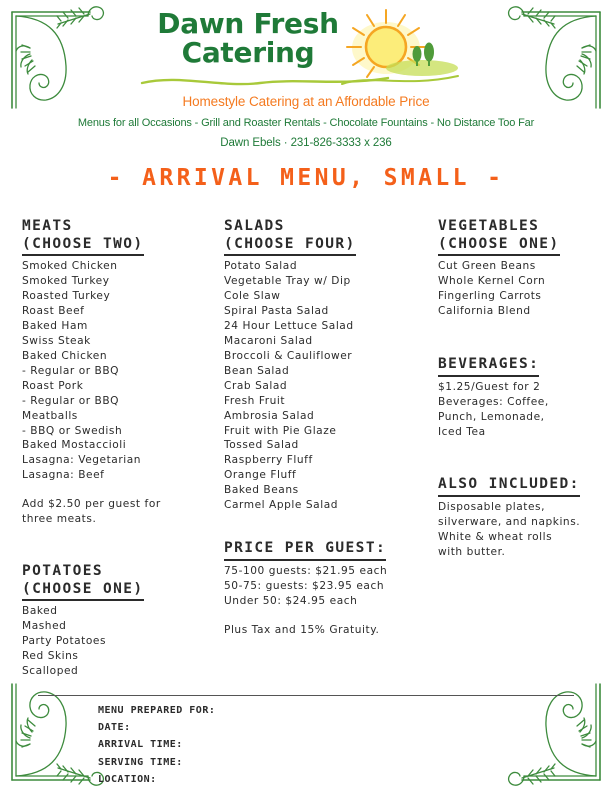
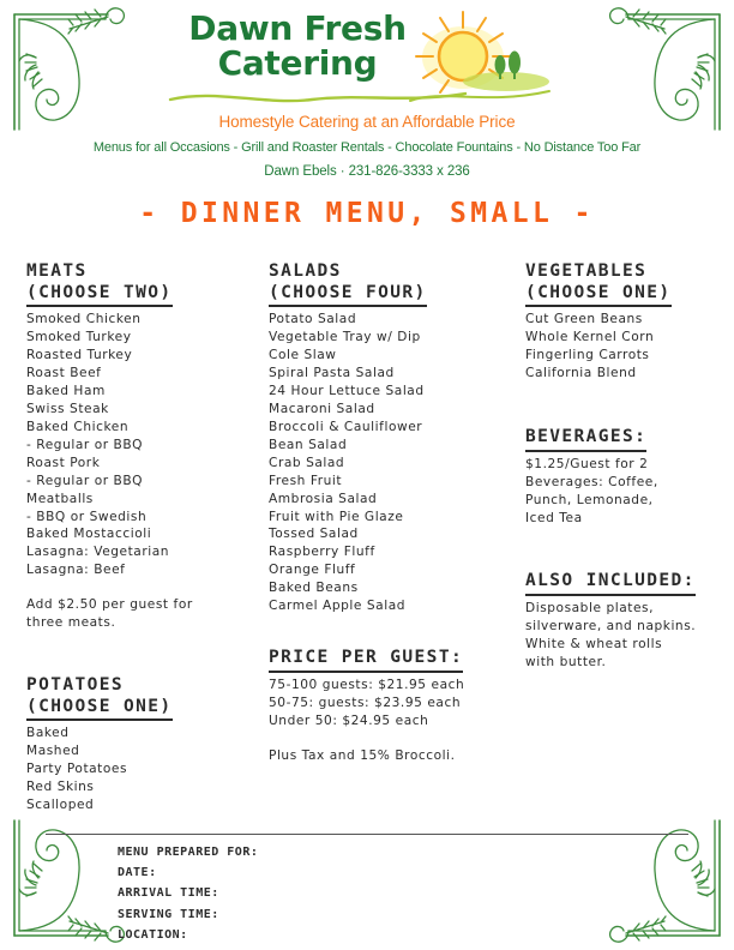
  Dawn Fresh
  Catering
  Homestyle Catering at an Affordable Price
  Menus for all Occasions - Grill and Roaster Rentals - Chocolate Fountains - No Distance Too Far
  Dawn Ebels · 231-826-3333 x 236
- - ARRIVAL MENU, SMALL -
+ - DINNER MENU, SMALL -
  MEATS
  (CHOOSE TWO)
  Smoked Chicken
  Smoked Turkey
  Roasted Turkey
  Roast Beef
  Baked Ham
  Swiss Steak
  Baked Chicken
  - Regular or BBQ
  Roast Pork
  - Regular or BBQ
  Meatballs
  - BBQ or Swedish
  Baked Mostaccioli
  Lasagna: Vegetarian
  Lasagna: Beef
  Add $2.50 per guest for
  three meats.
  POTATOES
  (CHOOSE ONE)
  Baked
  Mashed
  Party Potatoes
  Red Skins
  Scalloped
  SALADS
  (CHOOSE FOUR)
  Potato Salad
  Vegetable Tray w/ Dip
  Cole Slaw
  Spiral Pasta Salad
  24 Hour Lettuce Salad
  Macaroni Salad
  Broccoli & Cauliflower
  Bean Salad
  Crab Salad
  Fresh Fruit
  Ambrosia Salad
  Fruit with Pie Glaze
  Tossed Salad
  Raspberry Fluff
  Orange Fluff
  Baked Beans
  Carmel Apple Salad
  PRICE PER GUEST:
  75-100 guests: $21.95 each
  50-75: guests: $23.95 each
  Under 50: $24.95 each
- Plus Tax and 15% Gratuity.
+ Plus Tax and 15% Broccoli.
  VEGETABLES
  (CHOOSE ONE)
  Cut Green Beans
  Whole Kernel Corn
  Fingerling Carrots
  California Blend
  BEVERAGES:
  $1.25/Guest for 2
  Beverages: Coffee,
  Punch, Lemonade,
  Iced Tea
  ALSO INCLUDED:
  Disposable plates,
  silverware, and napkins.
  White & wheat rolls
  with butter.
  MENU PREPARED FOR:
  DATE:
  ARRIVAL TIME:
  SERVING TIME:
  LOCATION:
